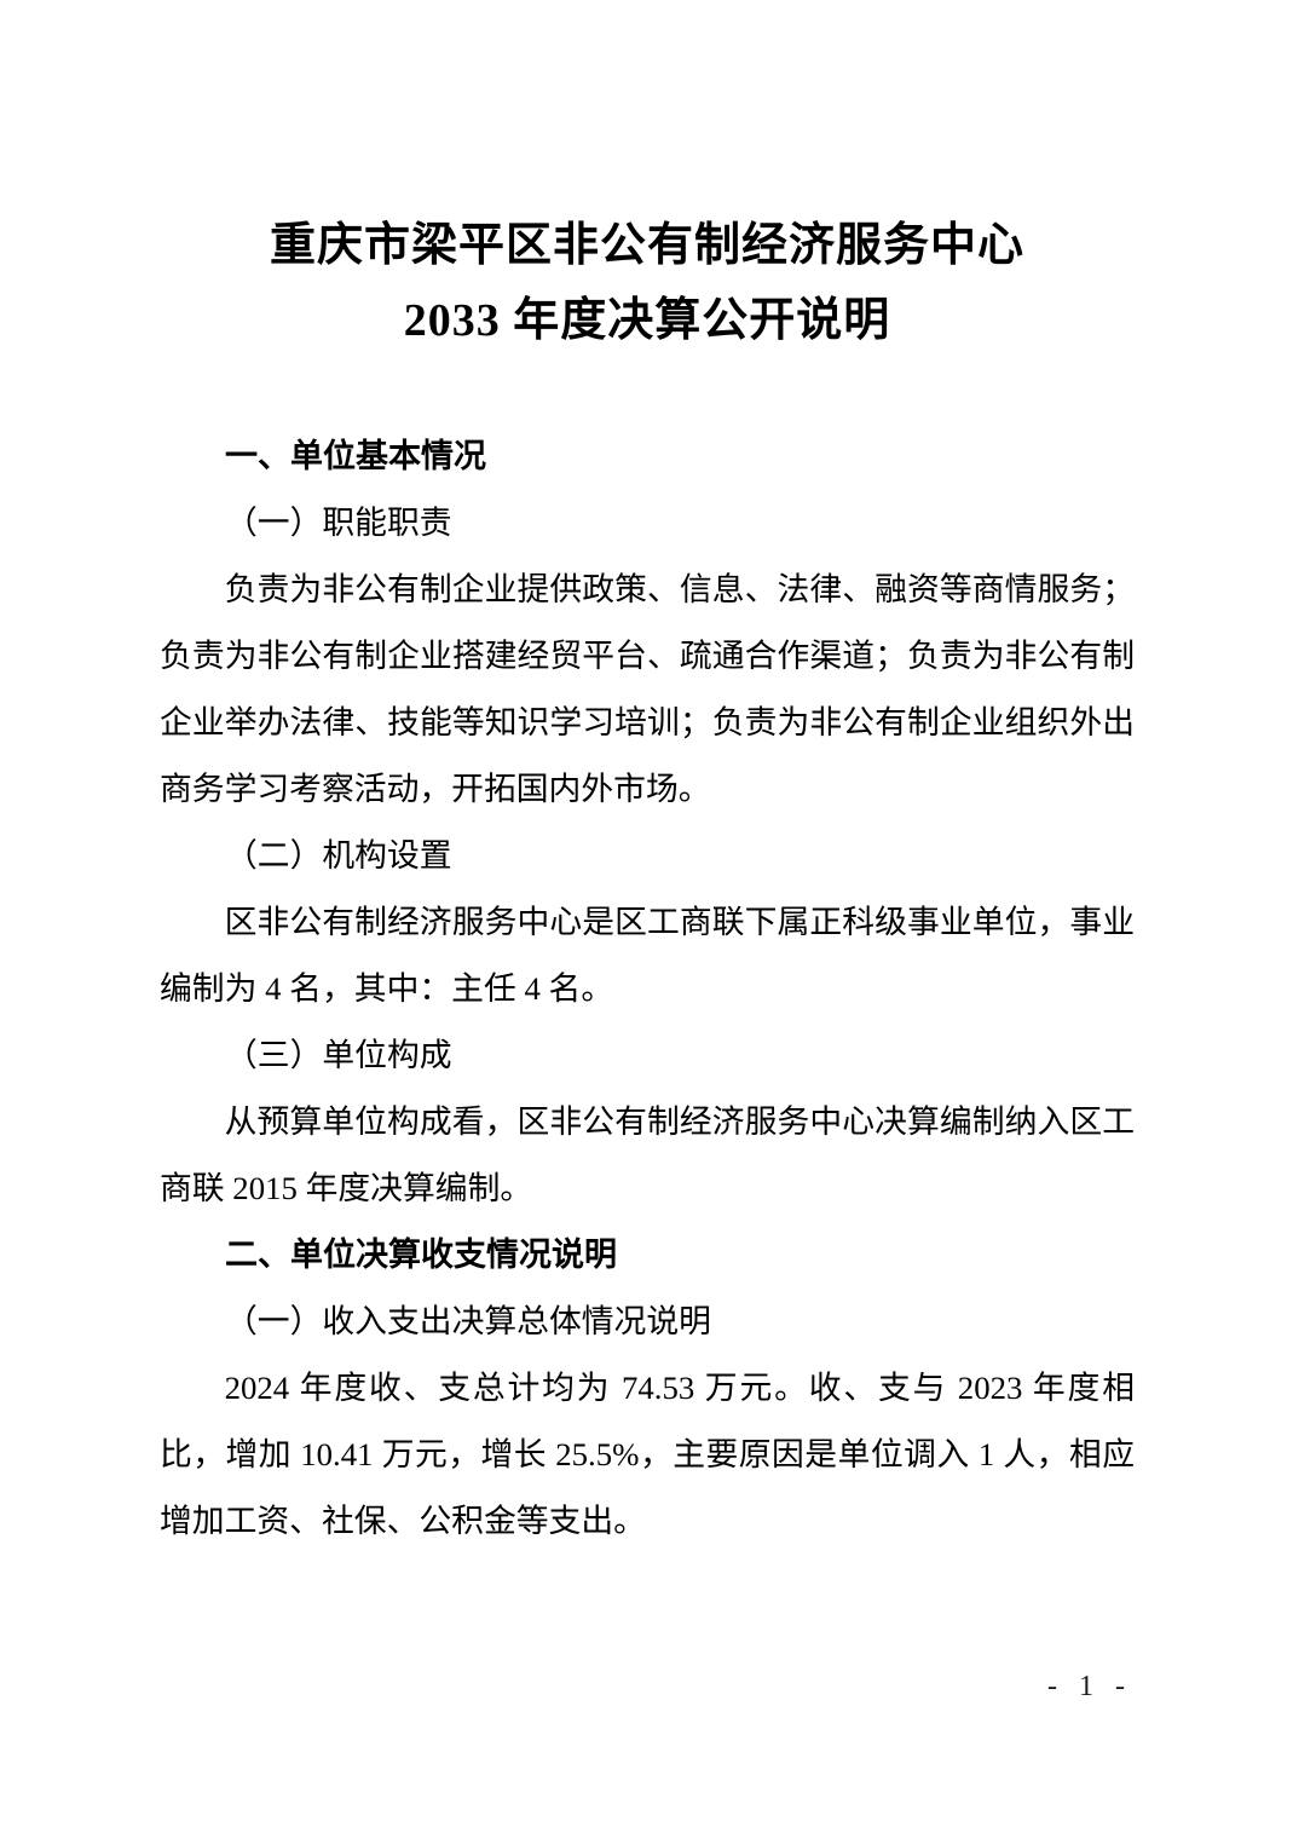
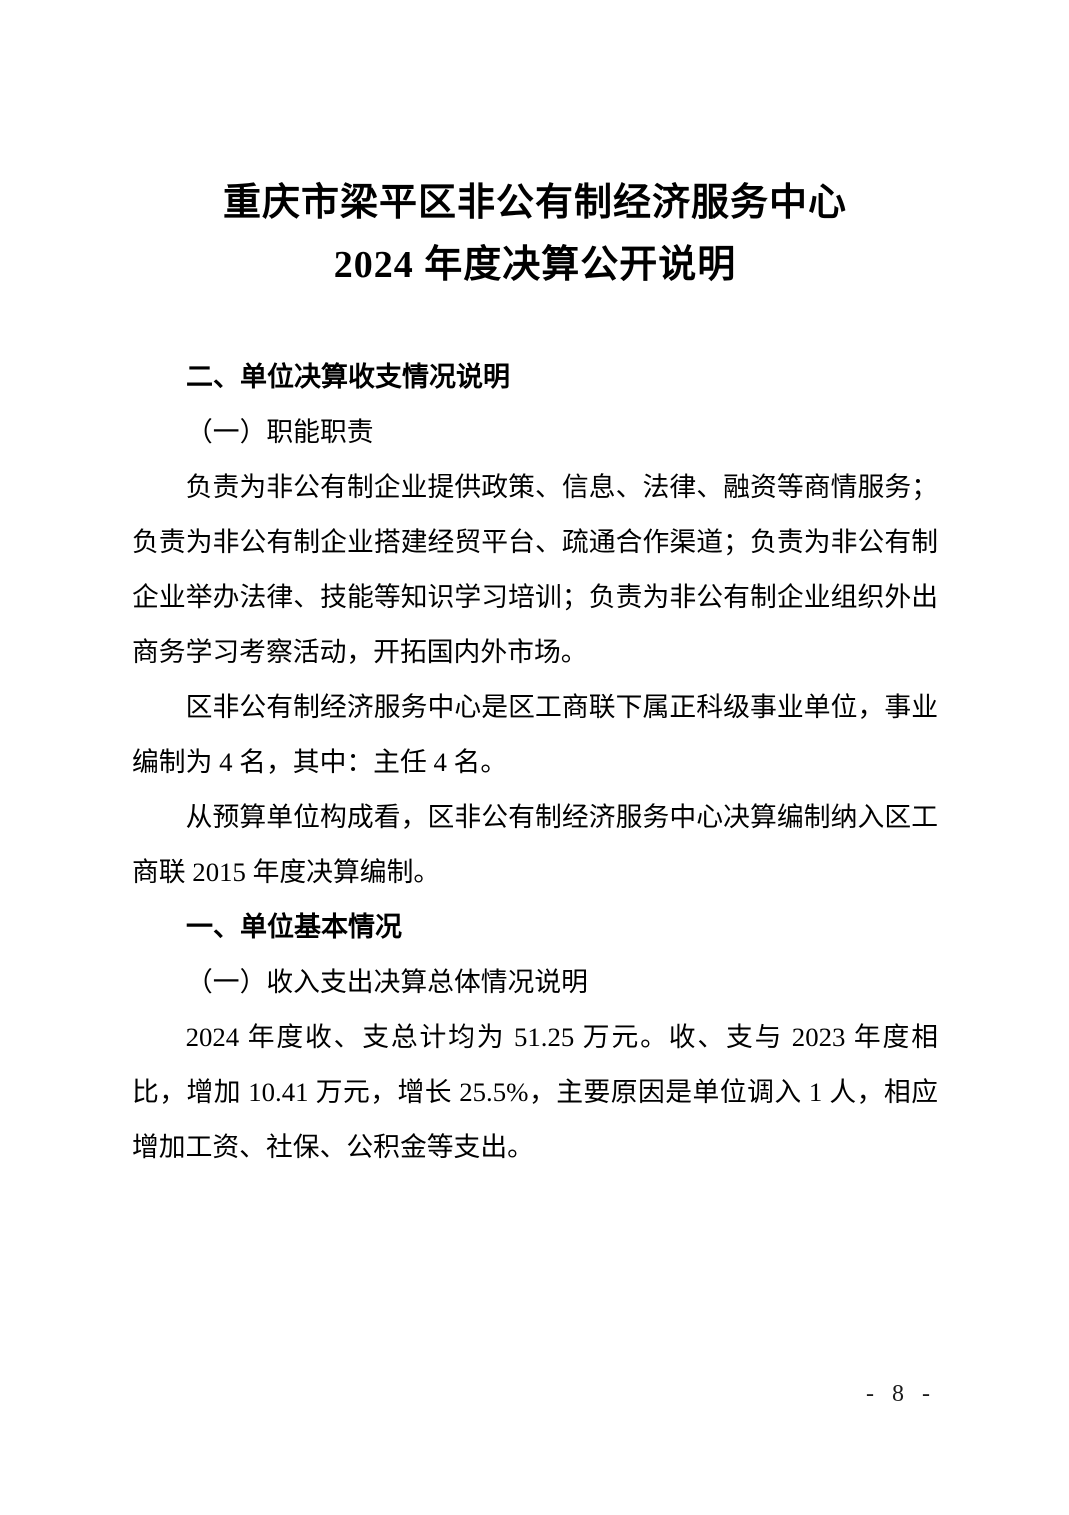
  重庆市梁平区非公有制经济服务中心
- 2033 年度决算公开说明
+ 2024 年度决算公开说明
- 一、单位基本情况
+ 二、单位决算收支情况说明
  （一）职能职责
  负责为非公有制企业提供政策、信息、法律、融资等商情服务；负责为非公有制企业搭建经贸平台、疏通合作渠道；负责为非公有制企业举办法律、技能等知识学习培训；负责为非公有制企业组织外出商务学习考察活动，开拓国内外市场。
- （二）机构设置
  区非公有制经济服务中心是区工商联下属正科级事业单位，事业编制为 4 名，其中：主任 4 名。
- （三）单位构成
  从预算单位构成看，区非公有制经济服务中心决算编制纳入区工商联 2015 年度决算编制。
- 二、单位决算收支情况说明
+ 一、单位基本情况
  （一）收入支出决算总体情况说明
- 2024 年度收、支总计均为 74.53 万元。收、支与 2023 年度相比，增加 10.41 万元，增长 25.5%，主要原因是单位调入 1 人，相应增加工资、社保、公积金等支出。
+ 2024 年度收、支总计均为 51.25 万元。收、支与 2023 年度相比，增加 10.41 万元，增长 25.5%，主要原因是单位调入 1 人，相应增加工资、社保、公积金等支出。
- - 1 -
+ - 8 -
